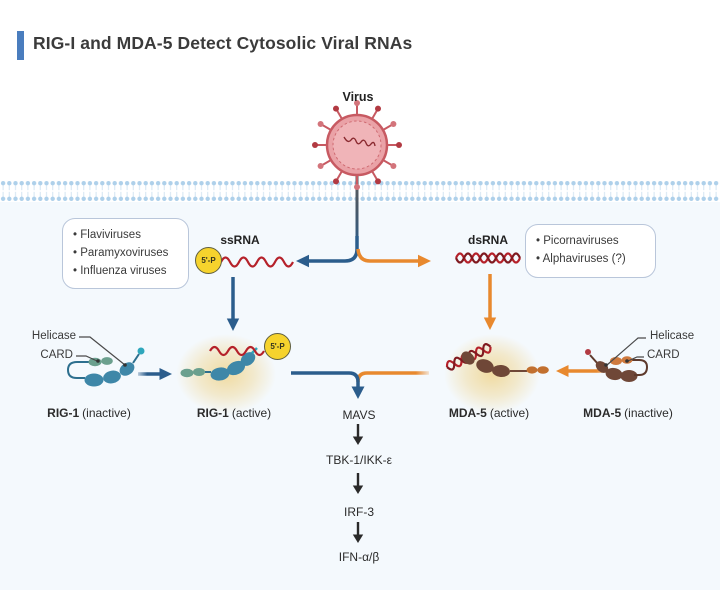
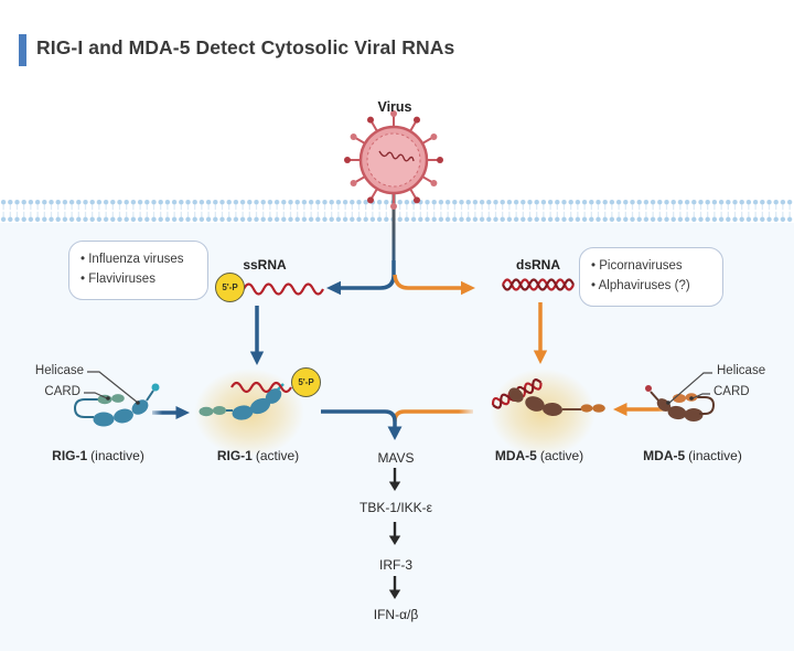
  RIG-I and MDA-5 Detect Cytosolic Viral RNAs
  Virus
  ssRNA
  dsRNA
  5'-P
  5'-P
- Flaviviruses
+ Influenza viruses
- Paramyxoviruses
- Influenza viruses
+ Flaviviruses
  Picornaviruses
  Alphaviruses (?)
  Helicase
  CARD
  Helicase
  CARD
  RIG-1 (inactive)
  RIG-1 (active)
  MDA-5 (active)
  MDA-5 (inactive)
  MAVS
  TBK-1/IKK-ε
  IRF-3
  IFN-α/β
